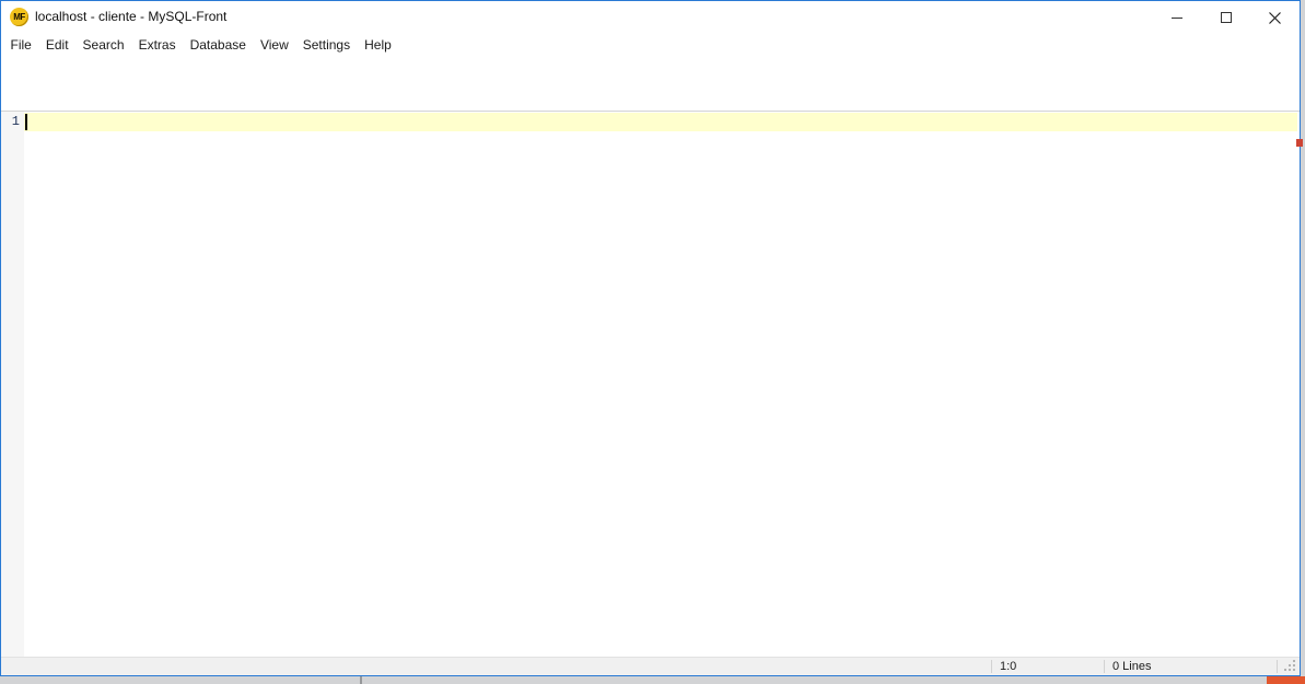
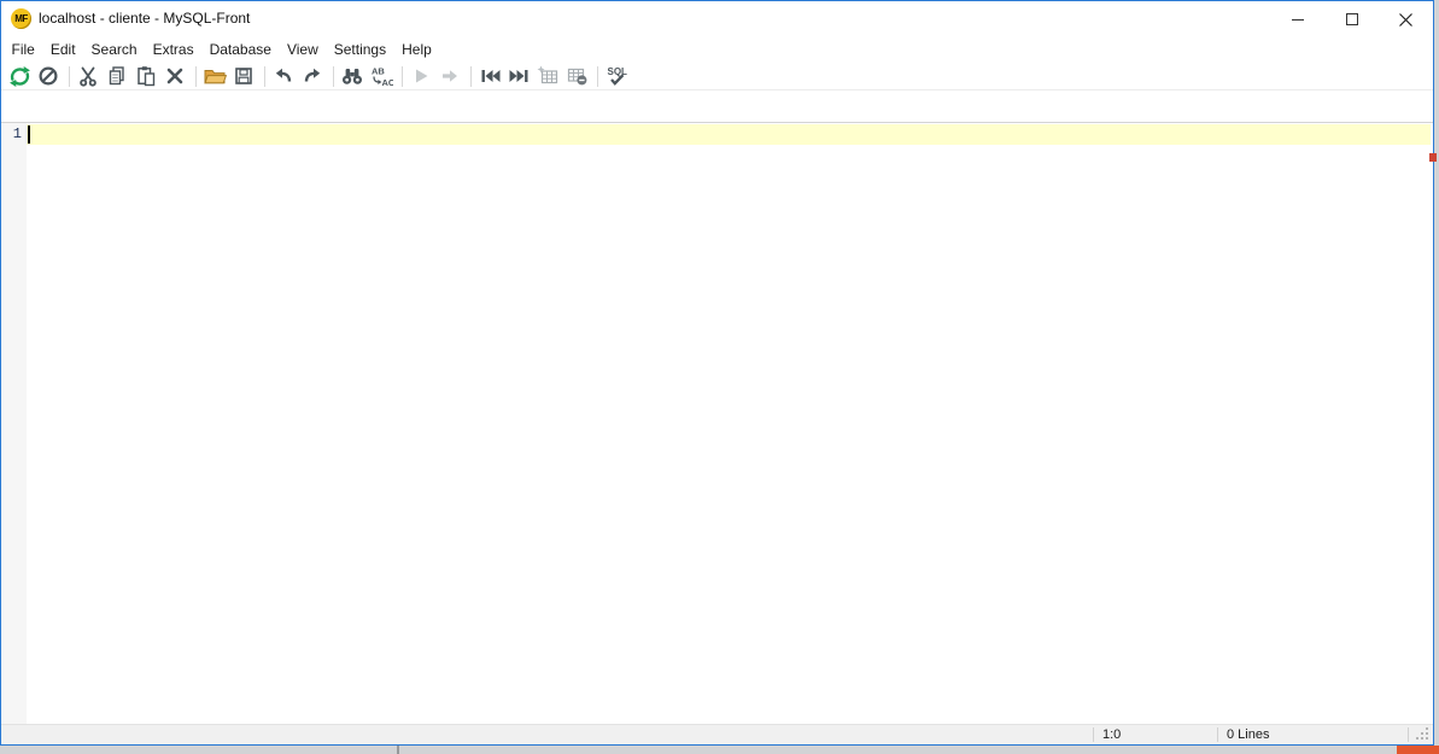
  MF
  localhost - cliente - MySQL-Front
  File
  Edit
  Search
  Extras
  Database
  View
  Settings
  Help
+ AB
+ AC
+ SQL
  1
  1:0
  0 Lines
